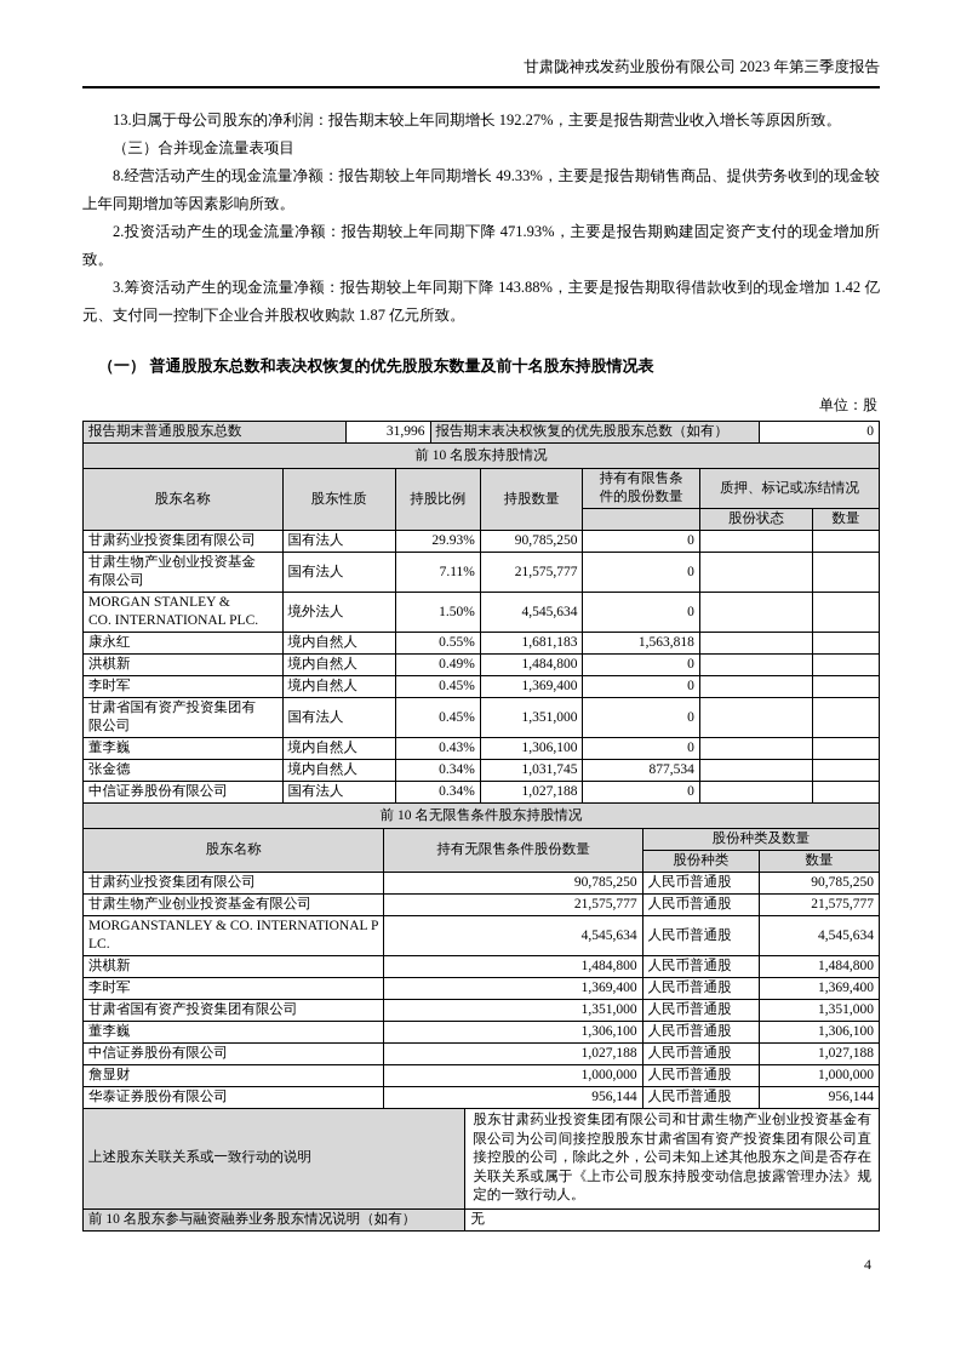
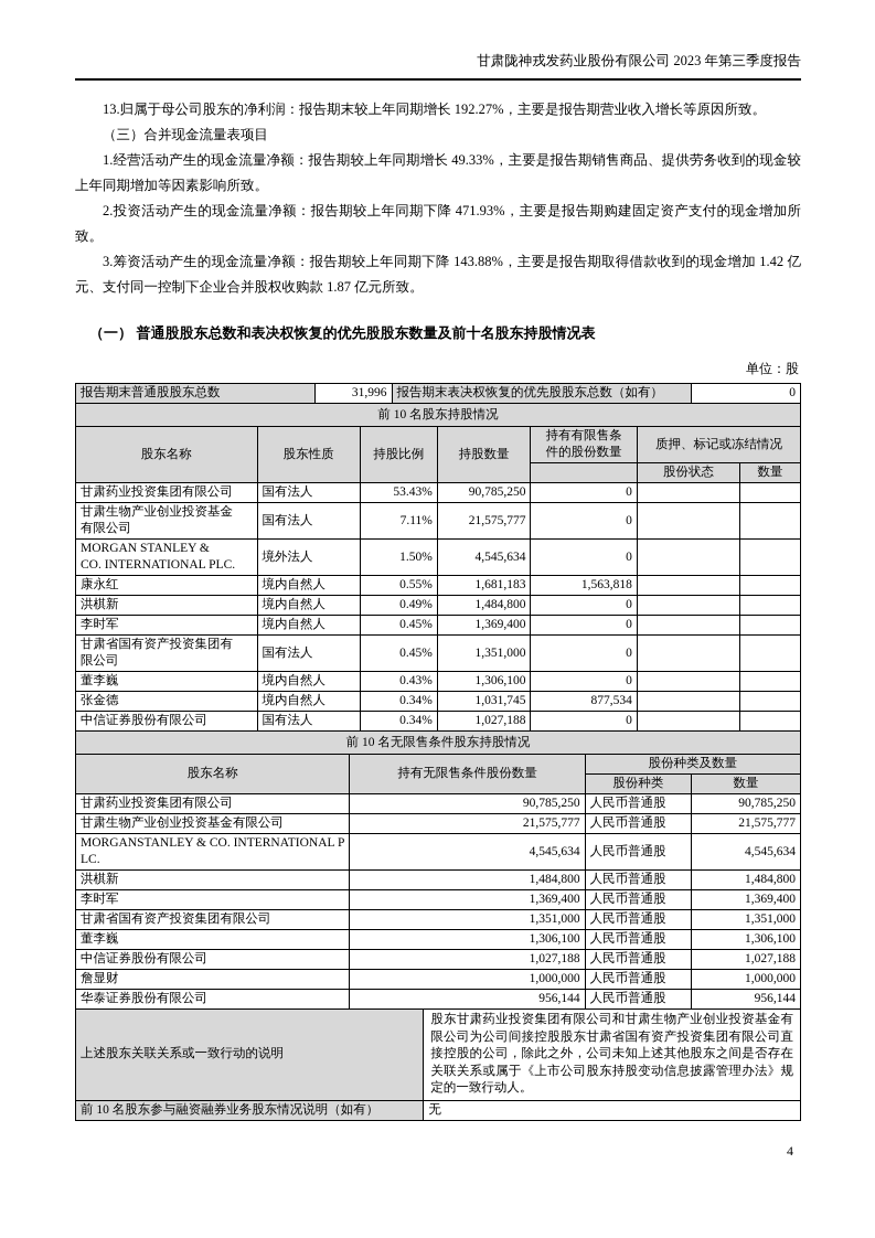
  甘肃陇神戎发药业股份有限公司 2023 年第三季度报告
  13.归属于母公司股东的净利润：报告期末较上年同期增长 192.27%，主要是报告期营业收入增长等原因所致。
  （三）合并现金流量表项目
- 8.经营活动产生的现金流量净额：报告期较上年同期增长 49.33%，主要是报告期销售商品、提供劳务收到的现金较上年同期增加等因素影响所致。
+ 1.经营活动产生的现金流量净额：报告期较上年同期增长 49.33%，主要是报告期销售商品、提供劳务收到的现金较上年同期增加等因素影响所致。
  2.投资活动产生的现金流量净额：报告期较上年同期下降 471.93%，主要是报告期购建固定资产支付的现金增加所致。
  3.筹资活动产生的现金流量净额：报告期较上年同期下降 143.88%，主要是报告期取得借款收到的现金增加 1.42 亿元、支付同一控制下企业合并股权收购款 1.87 亿元所致。
  （一） 普通股股东总数和表决权恢复的优先股股东数量及前十名股东持股情况表
  单位：股
  报告期末普通股股东总数	31,996	报告期末表决权恢复的优先股股东总数（如有）	0
  前 10 名股东持股情况
  股东名称	股东性质	持股比例	持股数量	持有有限售条 件的股份数量	质押、标记或冻结情况
  	股份状态	数量
- 甘肃药业投资集团有限公司	国有法人	29.93%	90,785,250	0
+ 甘肃药业投资集团有限公司	国有法人	53.43%	90,785,250	0
  甘肃生物产业创业投资基金 有限公司	国有法人	7.11%	21,575,777	0
  MORGAN STANLEY & CO. INTERNATIONAL PLC.	境外法人	1.50%	4,545,634	0
  康永红	境内自然人	0.55%	1,681,183	1,563,818
  洪棋新	境内自然人	0.49%	1,484,800	0
  李时军	境内自然人	0.45%	1,369,400	0
  甘肃省国有资产投资集团有 限公司	国有法人	0.45%	1,351,000	0
  董李巍	境内自然人	0.43%	1,306,100	0
  张金德	境内自然人	0.34%	1,031,745	877,534
  中信证券股份有限公司	国有法人	0.34%	1,027,188	0
  前 10 名无限售条件股东持股情况
  股东名称	持有无限售条件股份数量	股份种类及数量
  股份种类	数量
  甘肃药业投资集团有限公司	90,785,250	人民币普通股	90,785,250
  甘肃生物产业创业投资基金有限公司	21,575,777	人民币普通股	21,575,777
  MORGANSTANLEY & CO. INTERNATIONAL PLC.	4,545,634	人民币普通股	4,545,634
  洪棋新	1,484,800	人民币普通股	1,484,800
  李时军	1,369,400	人民币普通股	1,369,400
  甘肃省国有资产投资集团有限公司	1,351,000	人民币普通股	1,351,000
  董李巍	1,306,100	人民币普通股	1,306,100
  中信证券股份有限公司	1,027,188	人民币普通股	1,027,188
  詹显财	1,000,000	人民币普通股	1,000,000
  华泰证券股份有限公司	956,144	人民币普通股	956,144
  上述股东关联关系或一致行动的说明	股东甘肃药业投资集团有限公司和甘肃生物产业创业投资基金有限公司为公司间接控股股东甘肃省国有资产投资集团有限公司直接控股的公司，除此之外，公司未知上述其他股东之间是否存在关联关系或属于《上市公司股东持股变动信息披露管理办法》规定的一致行动人。
  前 10 名股东参与融资融券业务股东情况说明（如有）	无
  4
